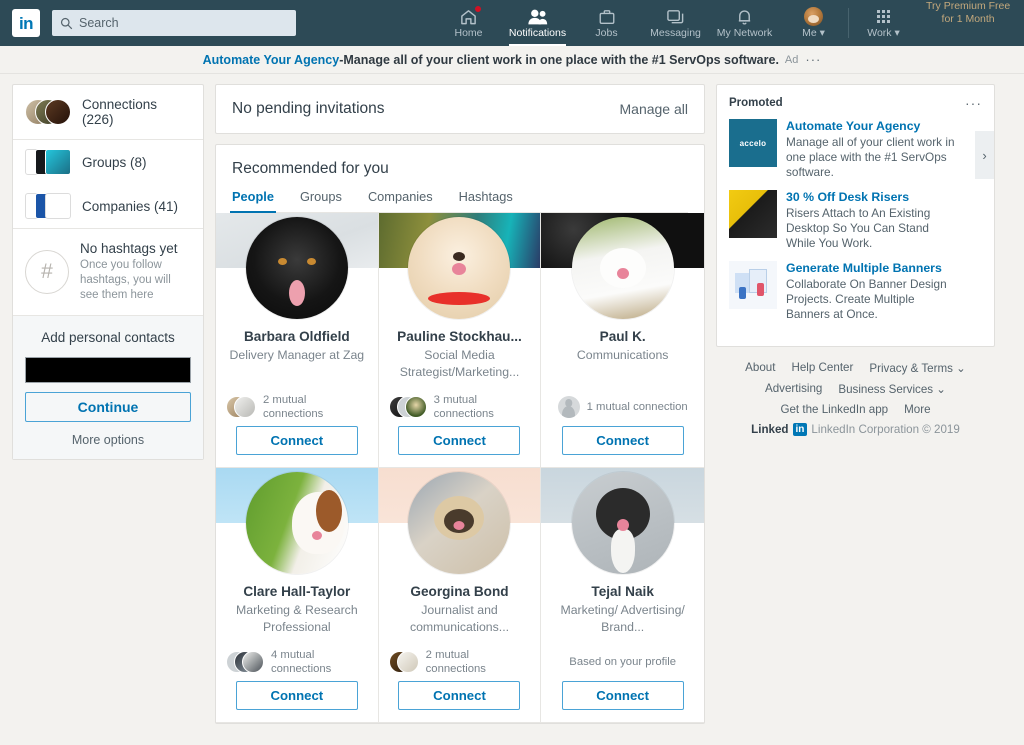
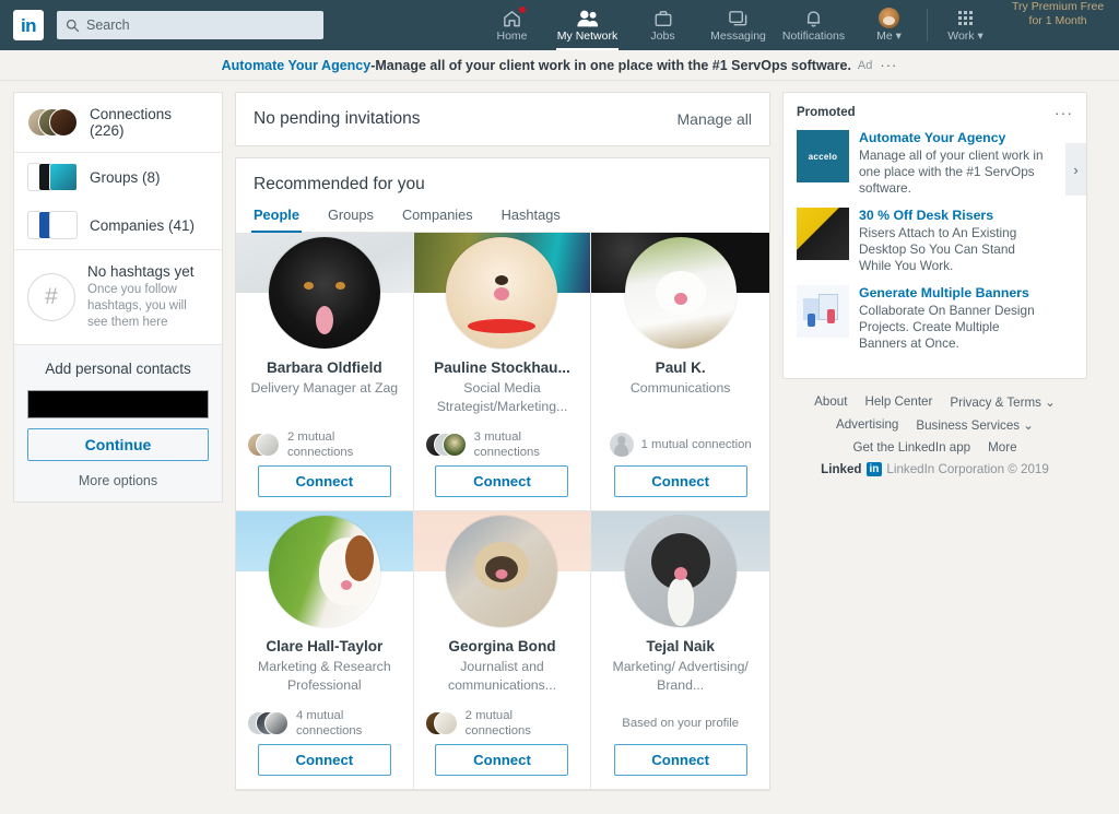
  in
  Search
  Home
- Notifications
+ My Network
  Jobs
  Messaging
- My Network
+ Notifications
  Me ▾
  Work ▾
  Try Premium Free
  for 1 Month
  Automate Your Agency
  -
  Manage all of your client work in one place with the #1 ServOps software.
  Ad
  ···
  Connections (226)
  Groups (8)
  Companies (41)
  #
  No hashtags yet
  Once you follow hashtags, you will see them here
  Add personal contacts
  Continue
  More options
  No pending invitations
  Manage all
  Recommended for you
  People
  Groups
  Companies
  Hashtags
  Barbara Oldfield
  Delivery Manager at Zag
  2 mutual connections
  Connect
  Pauline Stockhau...
  Social Media Strategist/Marketing...
  3 mutual connections
  Connect
  Paul K.
  Communications
  1 mutual connection
  Connect
  Clare Hall-Taylor
  Marketing & Research Professional
  4 mutual connections
  Connect
  Georgina Bond
  Journalist and communications...
  2 mutual connections
  Connect
  Tejal Naik
  Marketing/ Advertising/ Brand...
  Based on your profile
  Connect
  Promoted
  ···
  accelo
  Automate Your Agency
  Manage all of your client work in one place with the #1 ServOps software.
  30 % Off Desk Risers
  Risers Attach to An Existing Desktop So You Can Stand While You Work.
  Generate Multiple Banners
  Collaborate On Banner Design Projects. Create Multiple Banners at Once.
  ›
  About
  Help Center
  Privacy & Terms ⌄
  Advertising
  Business Services ⌄
  Get the LinkedIn app
  More
  Linked
  in
  LinkedIn Corporation © 2019
